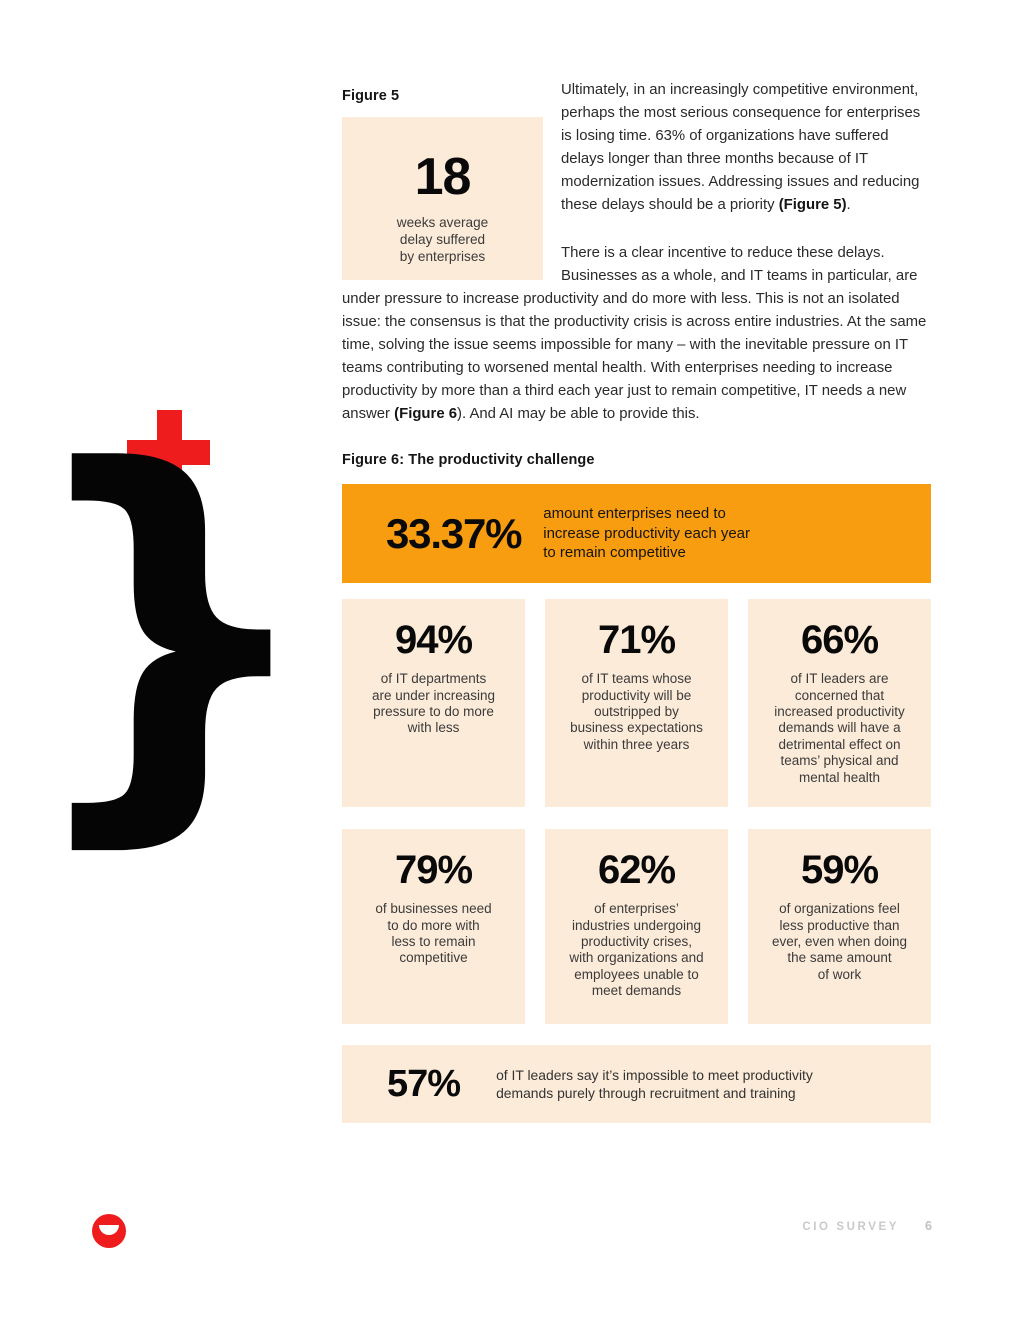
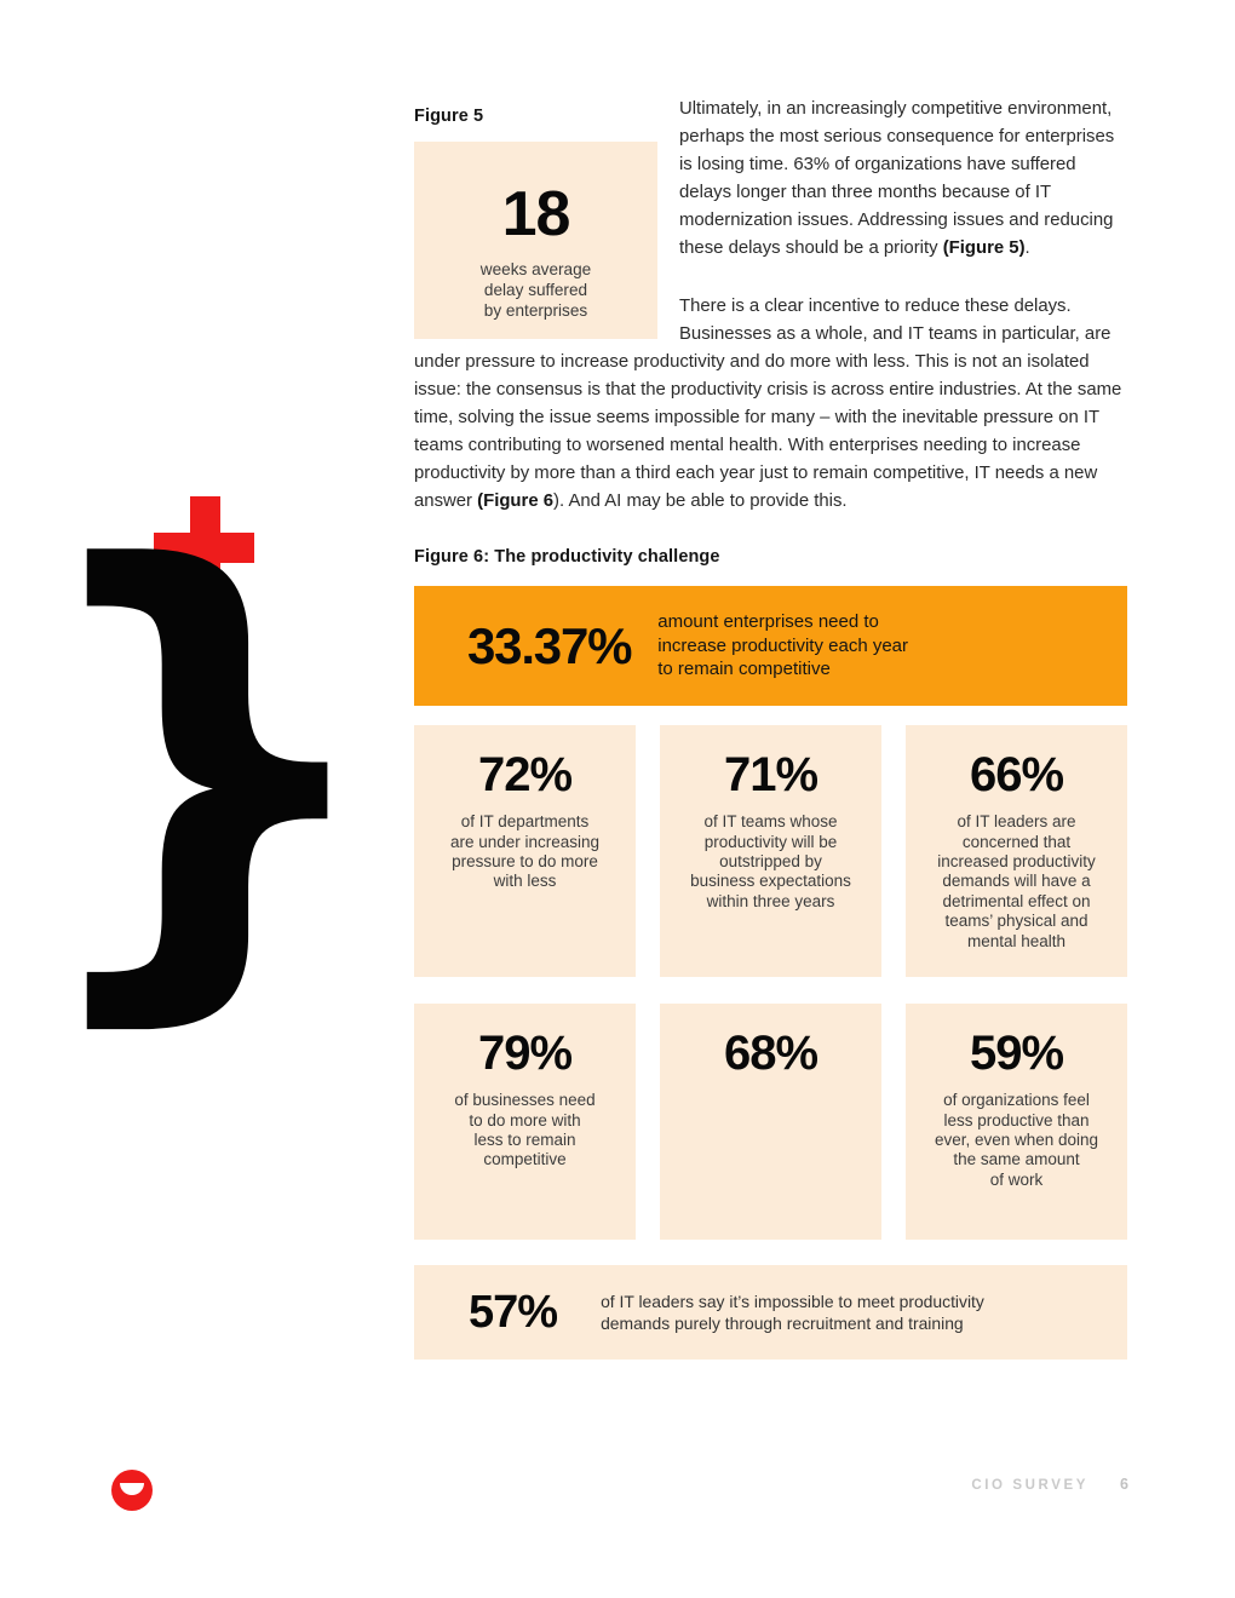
  }
  Figure 5
  18
  weeks average
  delay suffered
  by enterprises
  Ultimately, in an increasingly competitive environment, perhaps the most serious consequence for enterprises is losing time. 63% of organizations have suffered delays longer than three months because of IT modernization issues. Addressing issues and reducing these delays should be a priority (Figure 5).
  There is a clear incentive to reduce these delays. Businesses as a whole, and IT teams in particular, are
  under pressure to increase productivity and do more with less. This is not an isolated issue: the consensus is that the productivity crisis is across entire industries. At the same time, solving the issue seems impossible for many – with the inevitable pressure on IT teams contributing to worsened mental health. With enterprises needing to increase productivity by more than a third each year just to remain competitive, IT needs a new answer (Figure 6). And AI may be able to provide this.
  Figure 6: The productivity challenge
  33.37%
  amount enterprises need to
  increase productivity each year
  to remain competitive
- 94%
+ 72%
  of IT departments
  are under increasing
  pressure to do more
  with less
  71%
  of IT teams whose
  productivity will be
  outstripped by
  business expectations
  within three years
  66%
  of IT leaders are
  concerned that
  increased productivity
  demands will have a
  detrimental effect on
  teams’ physical and
  mental health
  79%
  of businesses need
  to do more with
  less to remain
  competitive
- 62%
+ 68%
- of enterprises’
- industries undergoing
- productivity crises,
- with organizations and
- employees unable to
- meet demands
  59%
  of organizations feel
  less productive than
  ever, even when doing
  the same amount
  of work
  57%
  of IT leaders say it’s impossible to meet productivity
  demands purely through recruitment and training
  CIO SURVEY
  6
